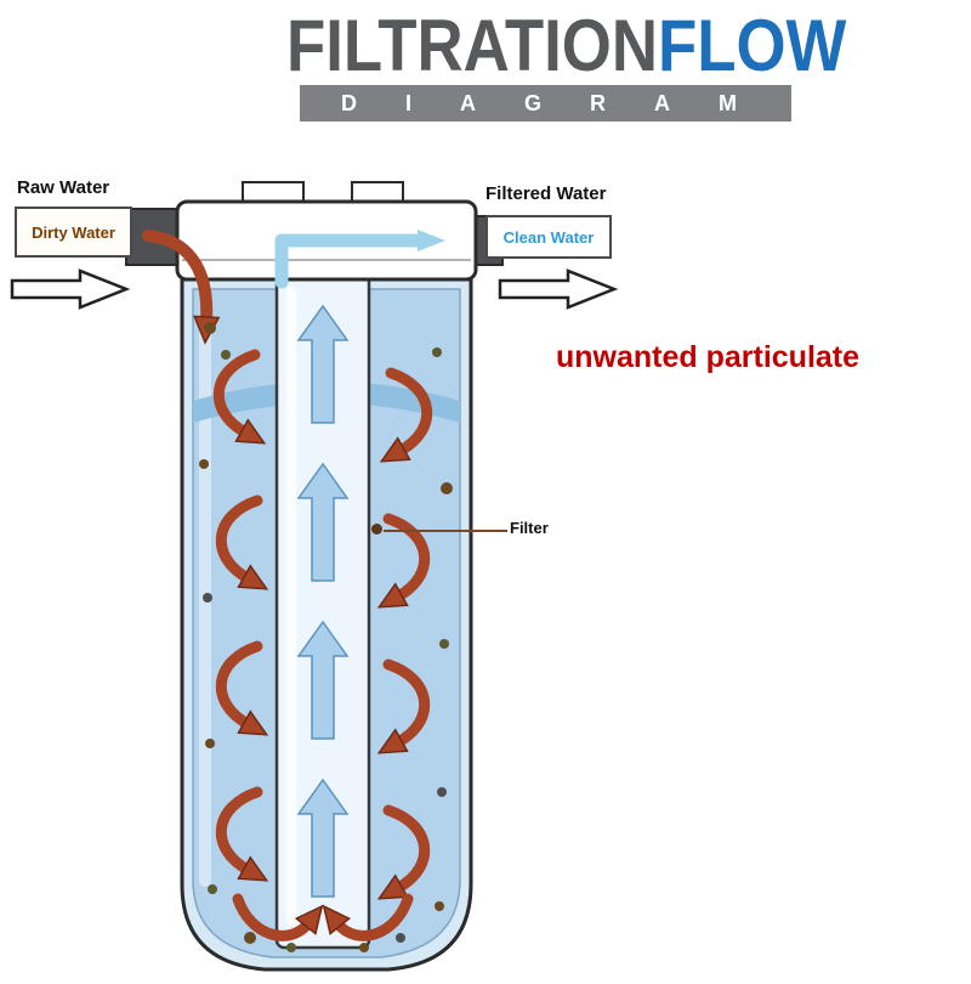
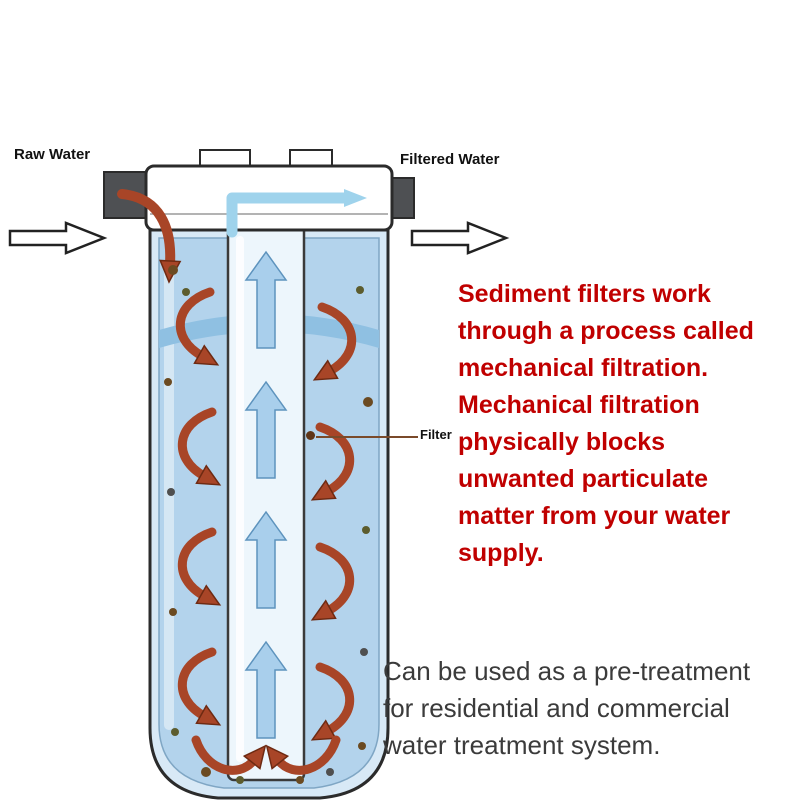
- FILTRATIONFLOW
- DIAGRAM
  Raw Water
- Dirty Water
  Filtered Water
- Clean Water
  Filter
+ Sediment filters work
+ through a process called
+ mechanical filtration.
+ Mechanical filtration
+ physically blocks
  unwanted particulate
+ matter from your water
+ supply.
+ Can be used as a pre-treatment
+ for residential and commercial
+ water treatment system.
